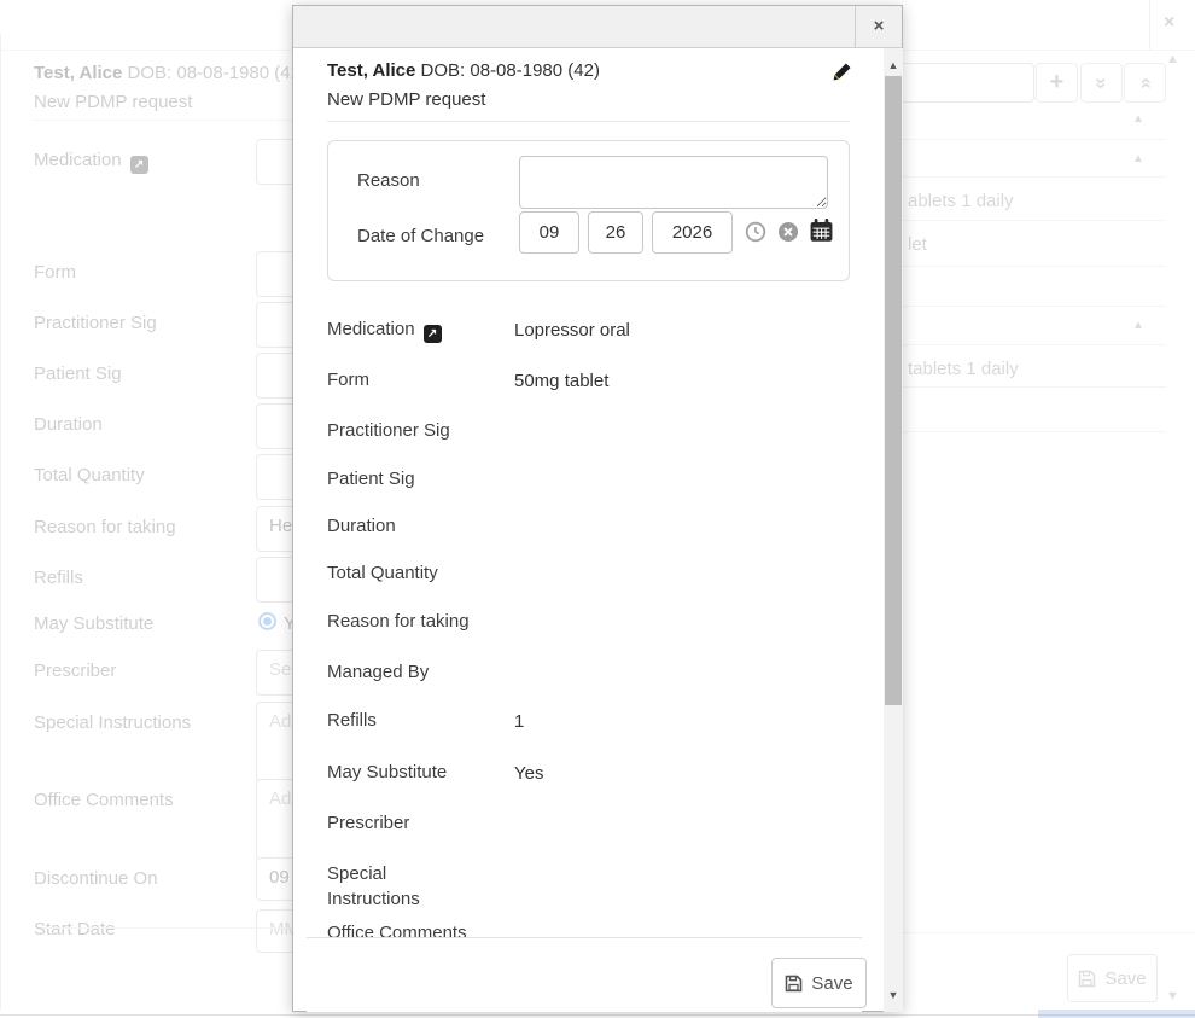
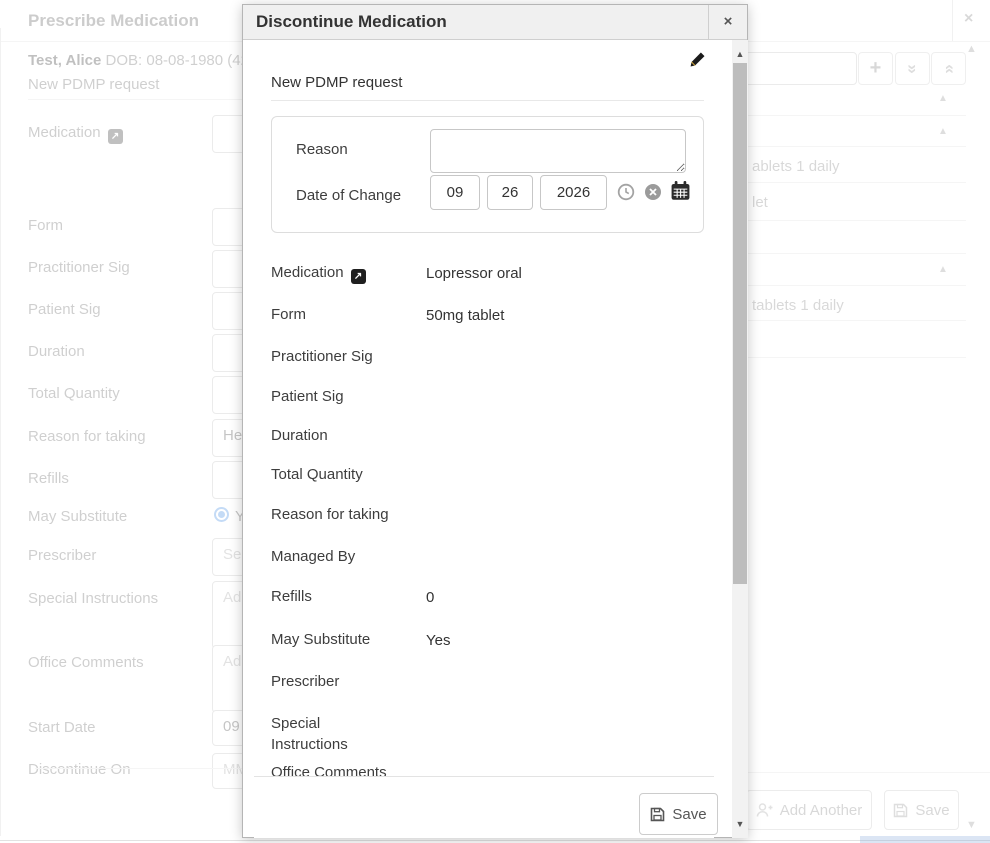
+ Prescribe Medication
  ×
  Test, Alice DOB: 08-08-1980 (4
  New PDMP request
  Medication ↗
  Form
  Practitioner Sig
  Patient Sig
  Duration
  Total Quantity
  Reason for taking
  He
  Refills
  May Substitute
  Y
  Prescriber
  Se
  Special Instructions
  Ad
  Office Comments
  Ad
- Discontinue On
+ Start Date
  09
- Start Date
+ Discontinue On
  +
  ▲
  ▲
  ablets 1 daily
  let
  ▲
  tablets 1 daily
+ Add Another
  Save
  ▲
  ▼
+ Discontinue Medication
  ×
- Test, Alice DOB: 08-08-1980 (42)
  New PDMP request
  Reason
  Date of Change
  09
  26
  2026
  Medication ↗
  Lopressor oral
  Form
  50mg tablet
  Practitioner Sig
  Patient Sig
  Duration
  Total Quantity
  Reason for taking
  Managed By
  Refills
- 1
+ 0
  May Substitute
  Yes
  Prescriber
  Special Instructions
  Office Comments
  Save
  ▲
  ▼
